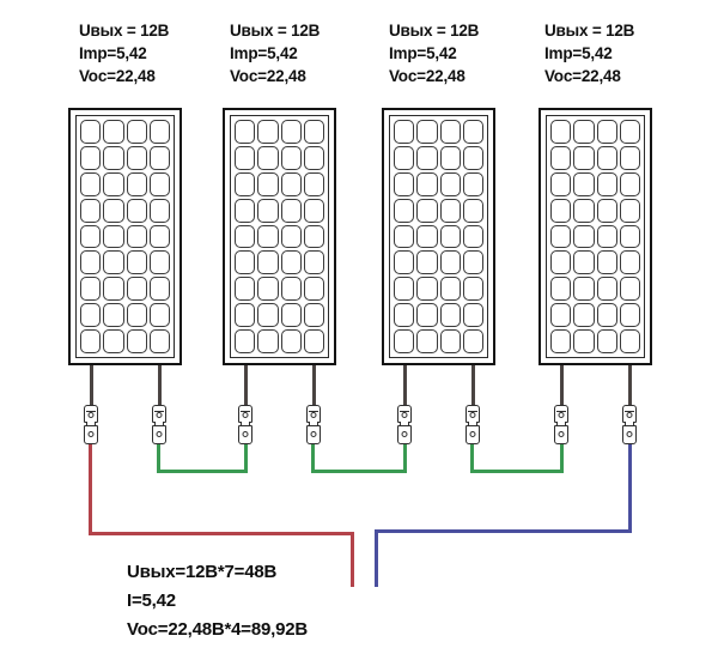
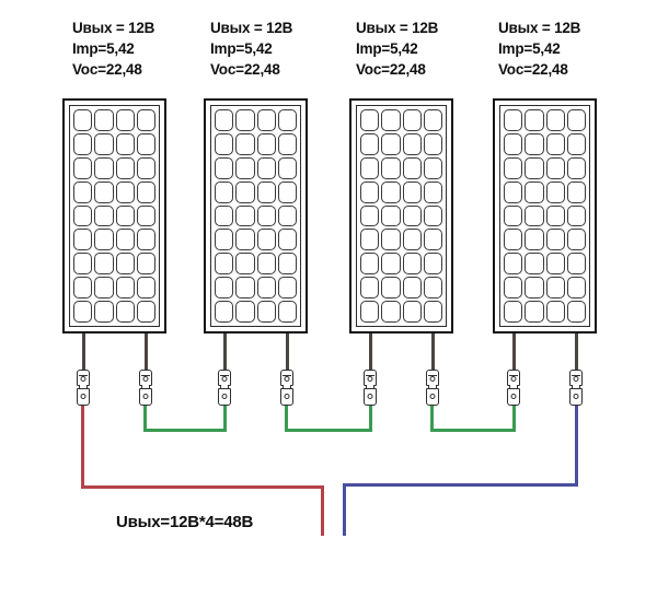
  Uвых = 12В
  Imp=5,42
  Voc=22,48
  Uвых = 12В
  Imp=5,42
  Voc=22,48
  Uвых = 12В
  Imp=5,42
  Voc=22,48
  Uвых = 12В
  Imp=5,42
  Voc=22,48
- Uвых=12В*7=48В
+ Uвых=12В*4=48В
- I=5,42
- Voc=22,48В*4=89,92В
